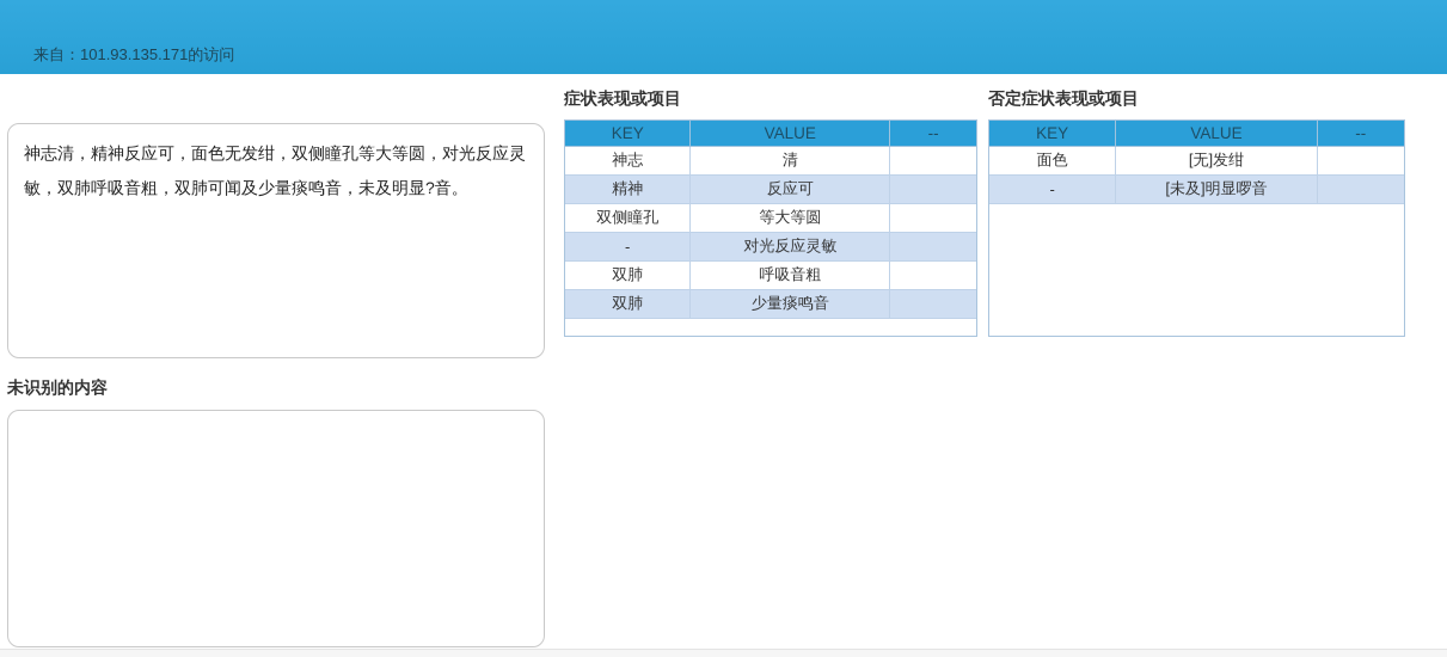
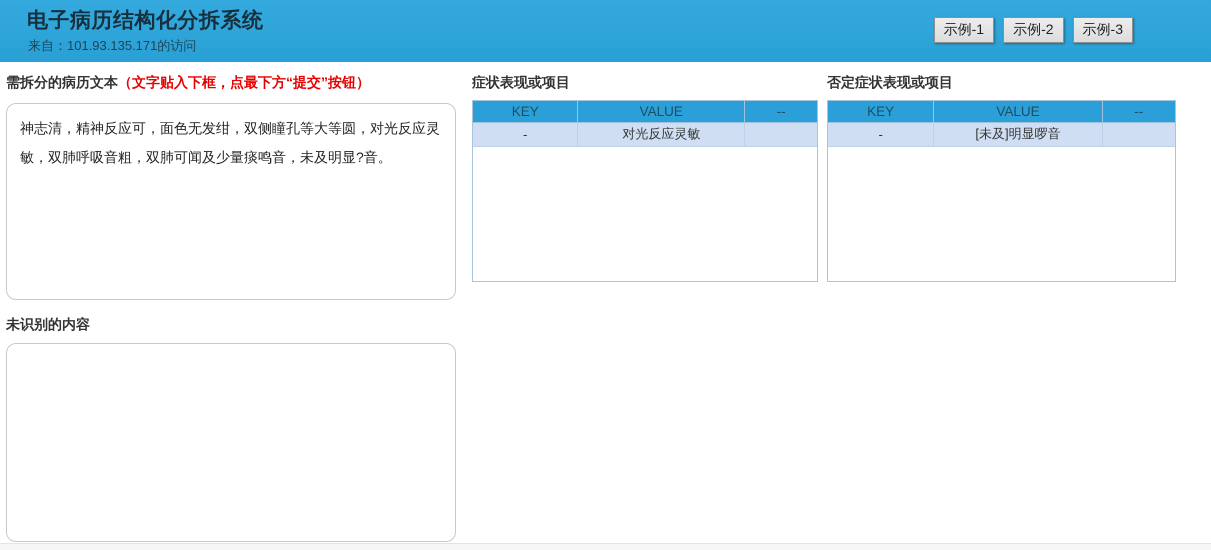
+ 电子病历结构化分拆系统
  来自：101.93.135.171的访问
+ 示例-1
+ 示例-2
+ 示例-3
+ 需拆分的病历文本（文字贴入下框，点最下方“提交”按钮）
  未识别的内容
  症状表现或项目
  KEY	VALUE	--
- 神志	清
- 精神	反应可
- 双侧瞳孔	等大等圆
  -	对光反应灵敏
- 双肺	呼吸音粗
- 双肺	少量痰鸣音
  否定症状表现或项目
  KEY	VALUE	--
- 面色	[无]发绀
  -	[未及]明显啰音
